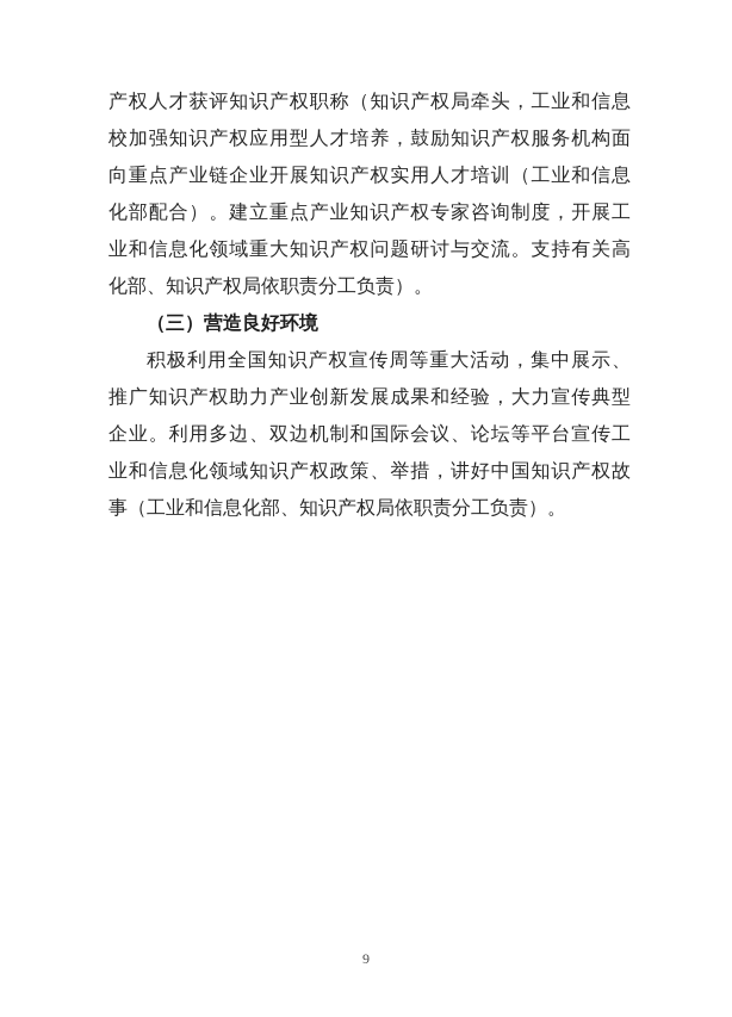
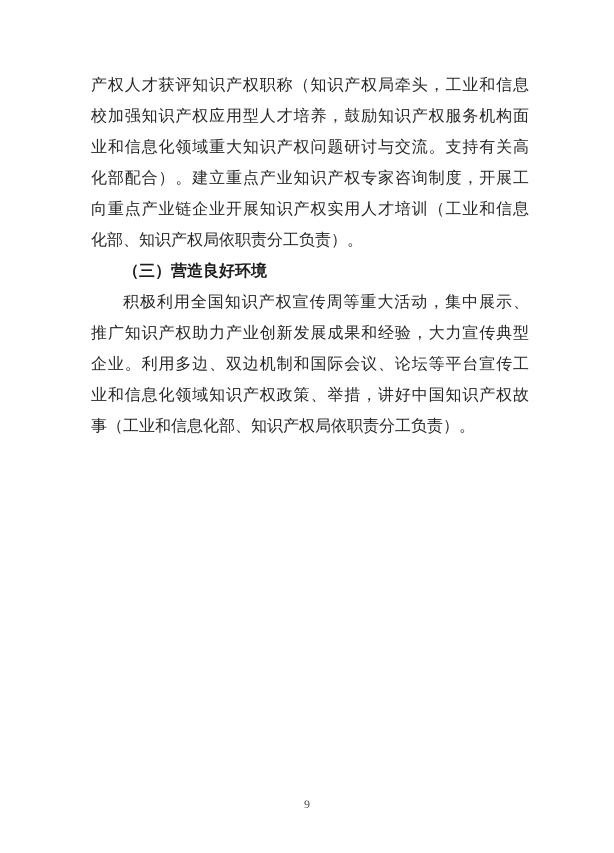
  产权人才获评知识产权职称（知识产权局牵头，工业和信息
  校加强知识产权应用型人才培养，鼓励知识产权服务机构面
- 向重点产业链企业开展知识产权实用人才培训（工业和信息
+ 业和信息化领域重大知识产权问题研讨与交流。支持有关高
  化部配合）。建立重点产业知识产权专家咨询制度，开展工
- 业和信息化领域重大知识产权问题研讨与交流。支持有关高
+ 向重点产业链企业开展知识产权实用人才培训（工业和信息
  化部、知识产权局依职责分工负责）。
  （三）营造良好环境
  积极利用全国知识产权宣传周等重大活动，集中展示、
  推广知识产权助力产业创新发展成果和经验，大力宣传典型
  企业。利用多边、双边机制和国际会议、论坛等平台宣传工
  业和信息化领域知识产权政策、举措，讲好中国知识产权故
  事（工业和信息化部、知识产权局依职责分工负责）。
  9
